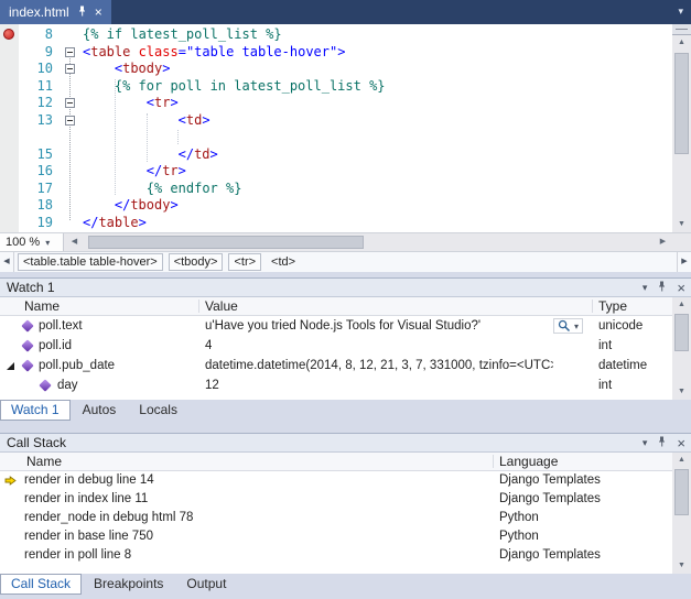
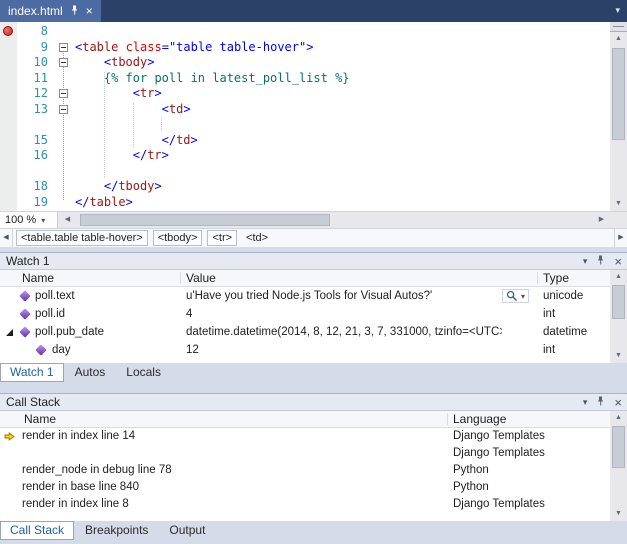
  index.html
  ×
  ▾
  8
- {% if latest_poll_list %}
  9
  <table class="table table-hover">
  10
  <tbody>
  11
  {% for poll in latest_poll_list %}
  12
  <tr>
  13
  <td>
  15
  </td>
  16
  </tr>
- 17
- {% endfor %}
  18
  </tbody>
  19
  </table>
  100 %
  ▾
  <table.table table-hover>
  <tbody>
  <tr>
  <td>
  Watch 1
  ▾
  ×
  Name
  Value
  Type
  poll.text
- u'Have you tried Node.js Tools for Visual Studio?'
+ u'Have you tried Node.js Tools for Visual Autos?'
  ▾
  unicode
  poll.id
  4
  int
  poll.pub_date
  datetime.datetime(2014, 8, 12, 21, 3, 7, 331000, tzinfo=<UTC
  datetime
  day
  12
  int
  Watch 1
  Autos
  Locals
  Call Stack
  ▾
  ×
  Name
  Language
- render in debug line 14
+ render in index line 14
  Django Templates
- render in index line 11
  Django Templates
- render_node in debug html 78
+ render_node in debug line 78
  Python
- render in base line 750
+ render in base line 840
  Python
- render in poll line 8
+ render in index line 8
  Django Templates
  Call Stack
  Breakpoints
  Output
